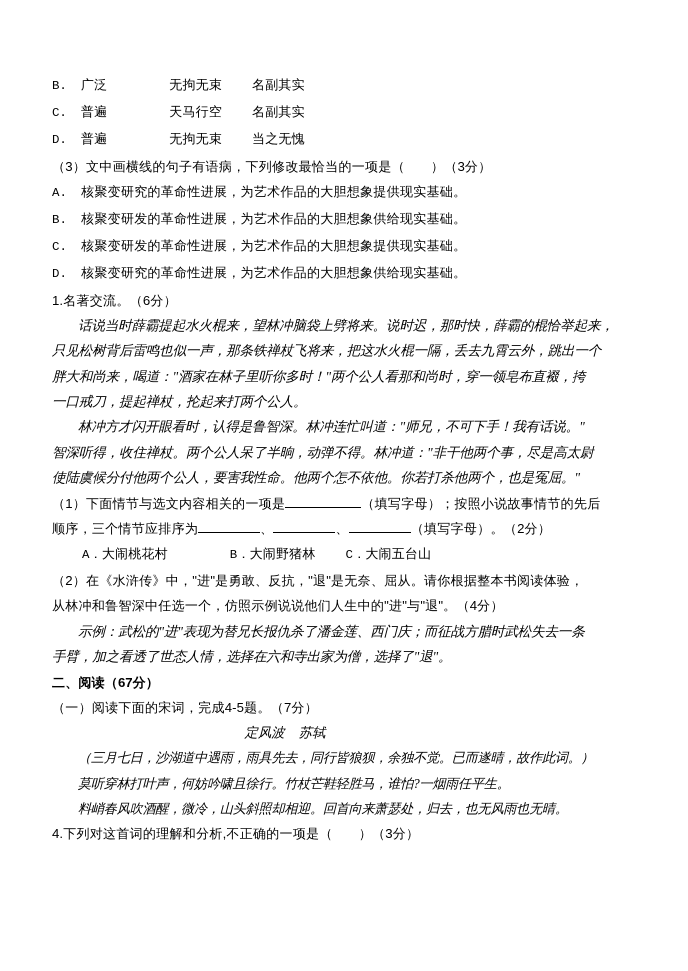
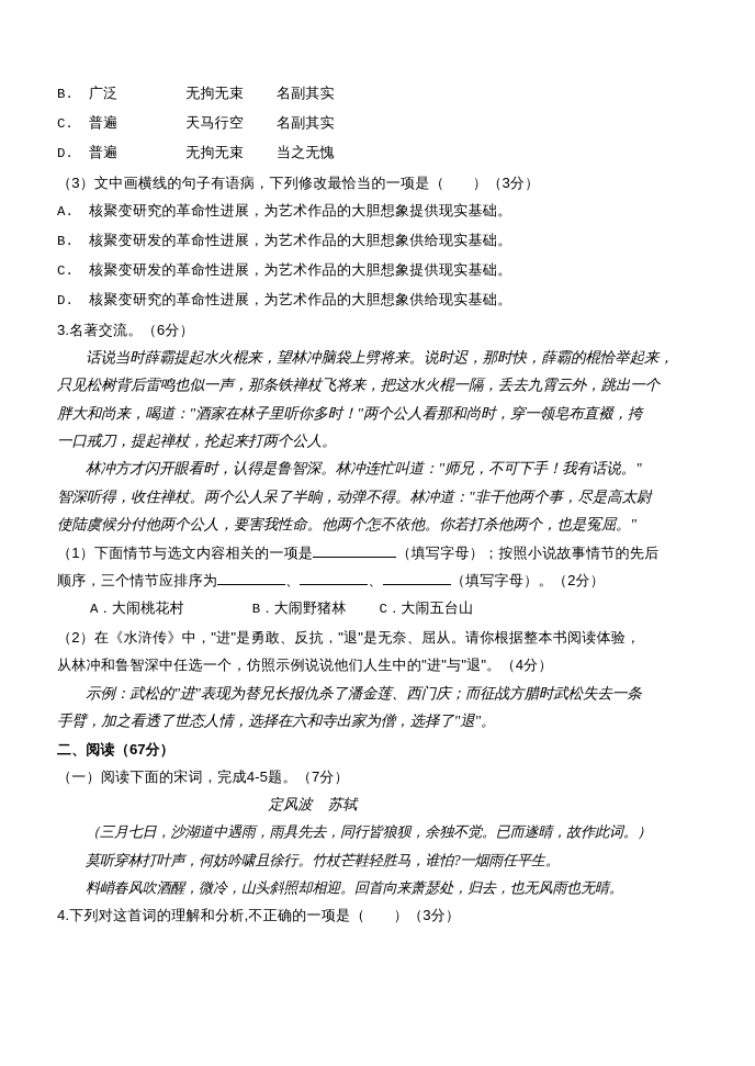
  B. 广泛 无拘无束 名副其实
  C. 普遍 天马行空 名副其实
  D. 普遍 无拘无束 当之无愧
  （3）文中画横线的句子有语病，下列修改最恰当的一项是（ ）（3分）
  A. 核聚变研究的革命性进展，为艺术作品的大胆想象提供现实基础。
  B. 核聚变研发的革命性进展，为艺术作品的大胆想象供给现实基础。
  C. 核聚变研发的革命性进展，为艺术作品的大胆想象提供现实基础。
  D. 核聚变研究的革命性进展，为艺术作品的大胆想象供给现实基础。
- 1.名著交流。（6分）
+ 3.名著交流。（6分）
  话说当时薛霸提起水火棍来，望林冲脑袋上劈将来。说时迟，那时快，薛霸的棍恰举起来，
  只见松树背后雷鸣也似一声，那条铁禅杖飞将来，把这水火棍一隔，丢去九霄云外，跳出一个
  胖大和尚来，喝道："酒家在林子里听你多时！"两个公人看那和尚时，穿一领皂布直裰，挎
  一口戒刀，提起禅杖，抡起来打两个公人。
  林冲方才闪开眼看时，认得是鲁智深。林冲连忙叫道："师兄，不可下手！我有话说。"
  智深听得，收住禅杖。两个公人呆了半晌，动弹不得。林冲道："非干他两个事，尽是高太尉
  使陆虞候分付他两个公人，要害我性命。他两个怎不依他。你若打杀他两个，也是冤屈。"
  （1）下面情节与选文内容相关的一项是 （填写字母）；按照小说故事情节的先后
  顺序，三个情节应排序为 、 、 （填写字母）。（2分）
  A．大闹桃花村 B．大闹野猪林 C．大闹五台山
  （2）在《水浒传》中，"进"是勇敢、反抗，"退"是无奈、屈从。请你根据整本书阅读体验，
  从林冲和鲁智深中任选一个，仿照示例说说他们人生中的"进"与"退"。（4分）
  示例：武松的"进"表现为替兄长报仇杀了潘金莲、西门庆；而征战方腊时武松失去一条
  手臂，加之看透了世态人情，选择在六和寺出家为僧，选择了"退"。
  二、阅读（67分）
  （一）阅读下面的宋词，完成4-5题。（7分）
  定风波 苏轼
  （三月七日，沙湖道中遇雨，雨具先去，同行皆狼狈，余独不觉。已而遂晴，故作此词。）
  莫听穿林打叶声，何妨吟啸且徐行。竹杖芒鞋轻胜马，谁怕?一烟雨任平生。
  料峭春风吹酒醒，微冷，山头斜照却相迎。回首向来萧瑟处，归去，也无风雨也无晴。
  4.下列对这首词的理解和分析,不正确的一项是（ ）（3分）
